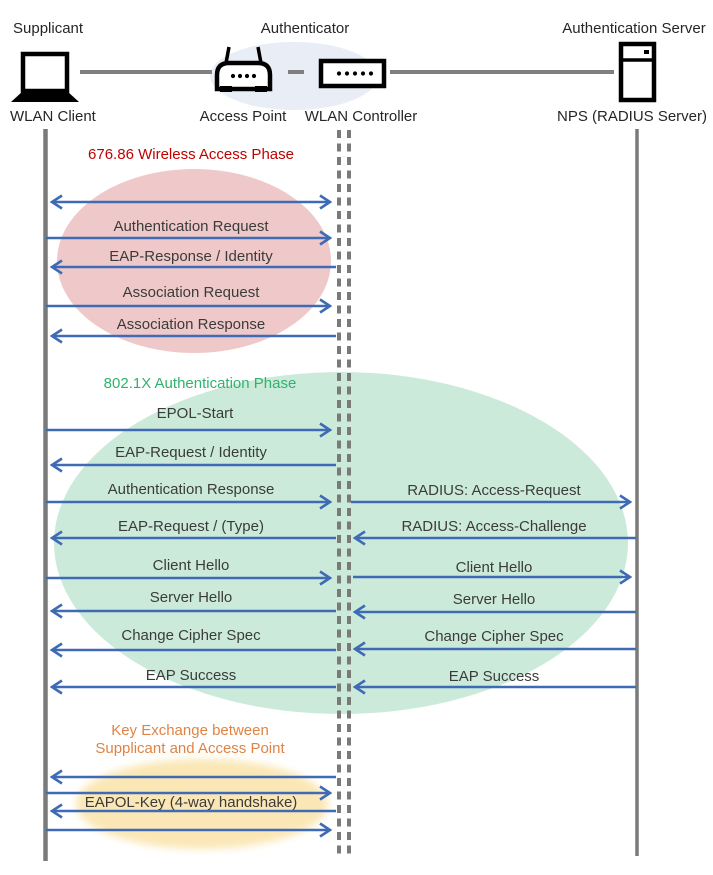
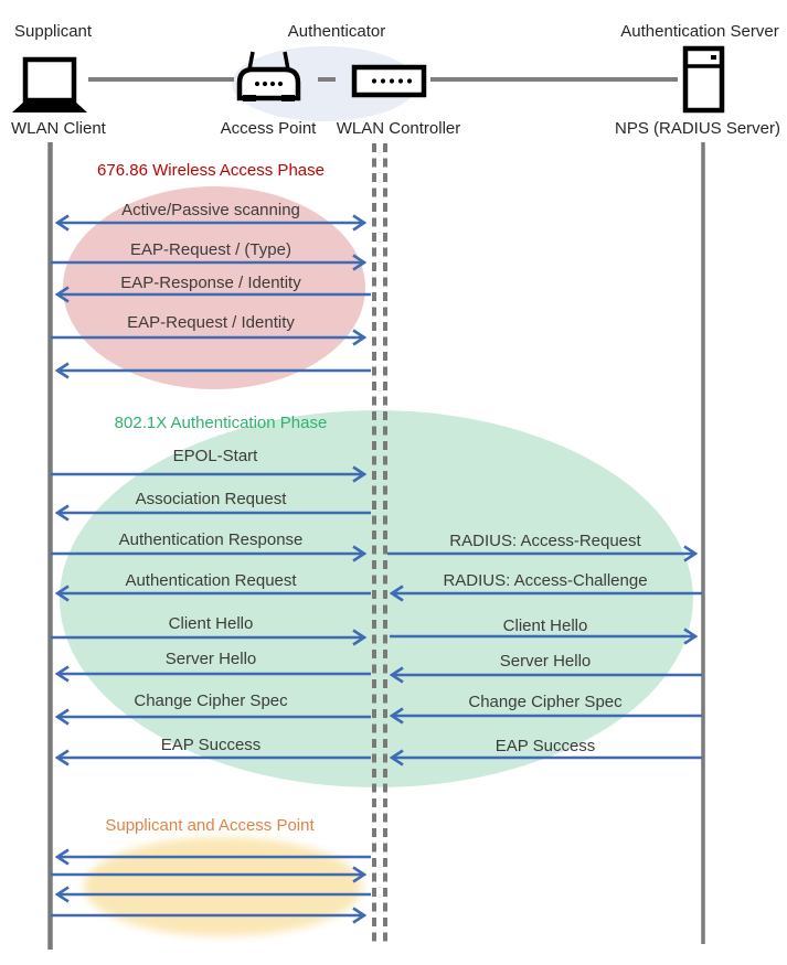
  Supplicant
  Authenticator
  Authentication Server
  WLAN Client
  Access Point
  WLAN Controller
  NPS (RADIUS Server)
  676.86 Wireless Access Phase
  802.1X Authentication Phase
- Key Exchange between
  Supplicant and Access Point
+ Active/Passive scanning
- Authentication Request
+ EAP-Request / (Type)
  EAP-Response / Identity
- Association Request
+ EAP-Request / Identity
- Association Response
  EPOL-Start
- EAP-Request / Identity
+ Association Request
  Authentication Response
- EAP-Request / (Type)
+ Authentication Request
  Client Hello
  Server Hello
  Change Cipher Spec
  EAP Success
- EAPOL-Key (4-way handshake)
  RADIUS: Access-Request
  RADIUS: Access-Challenge
  Client Hello
  Server Hello
  Change Cipher Spec
  EAP Success
